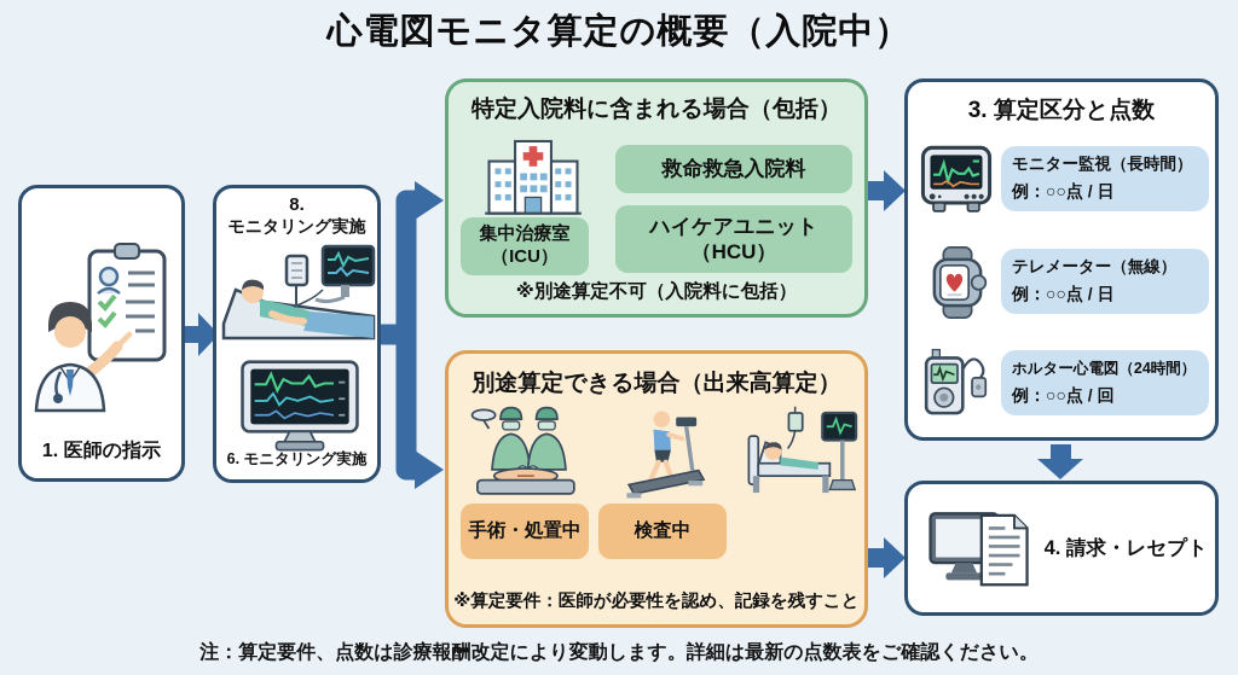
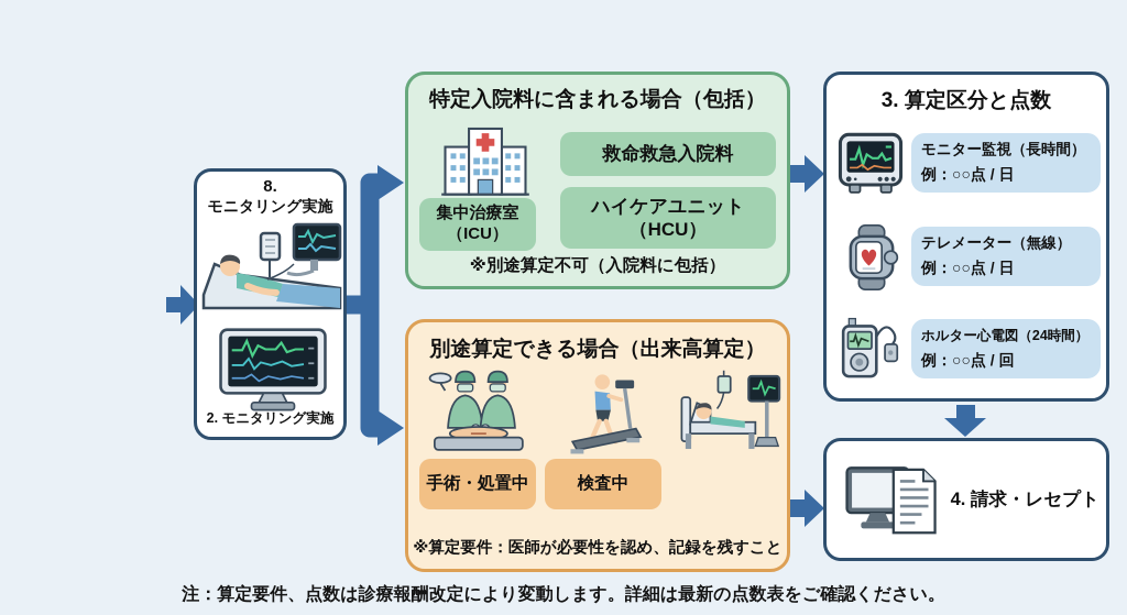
- 心電図モニタ算定の概要（入院中）
- 1. 医師の指示
  8.
  モニタリング実施
- 6. モニタリング実施
+ 2. モニタリング実施
  特定入院料に含まれる場合（包括）
  集中治療室
  （ICU）
  救命救急入院料
  ハイケアユニット
  （HCU）
  ※別途算定不可（入院料に包括）
  別途算定できる場合（出来高算定）
  手術・処置中
  検査中
  ※算定要件：医師が必要性を認め、記録を残すこと
  3. 算定区分と点数
  モニター監視（長時間）
  例：○○点 / 日
  テレメーター（無線）
  例：○○点 / 日
  ホルター心電図（24時間）
  例：○○点 / 回
  4. 請求・レセプト
  注：算定要件、点数は診療報酬改定により変動します。詳細は最新の点数表をご確認ください。
